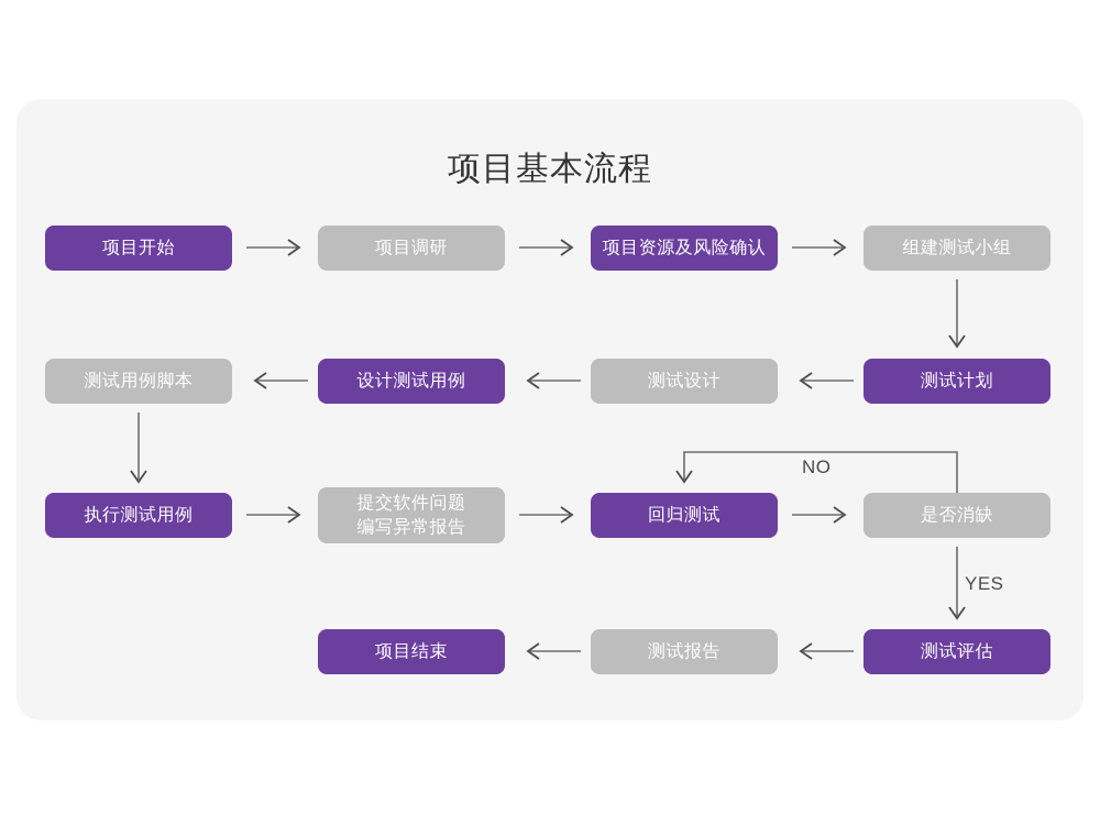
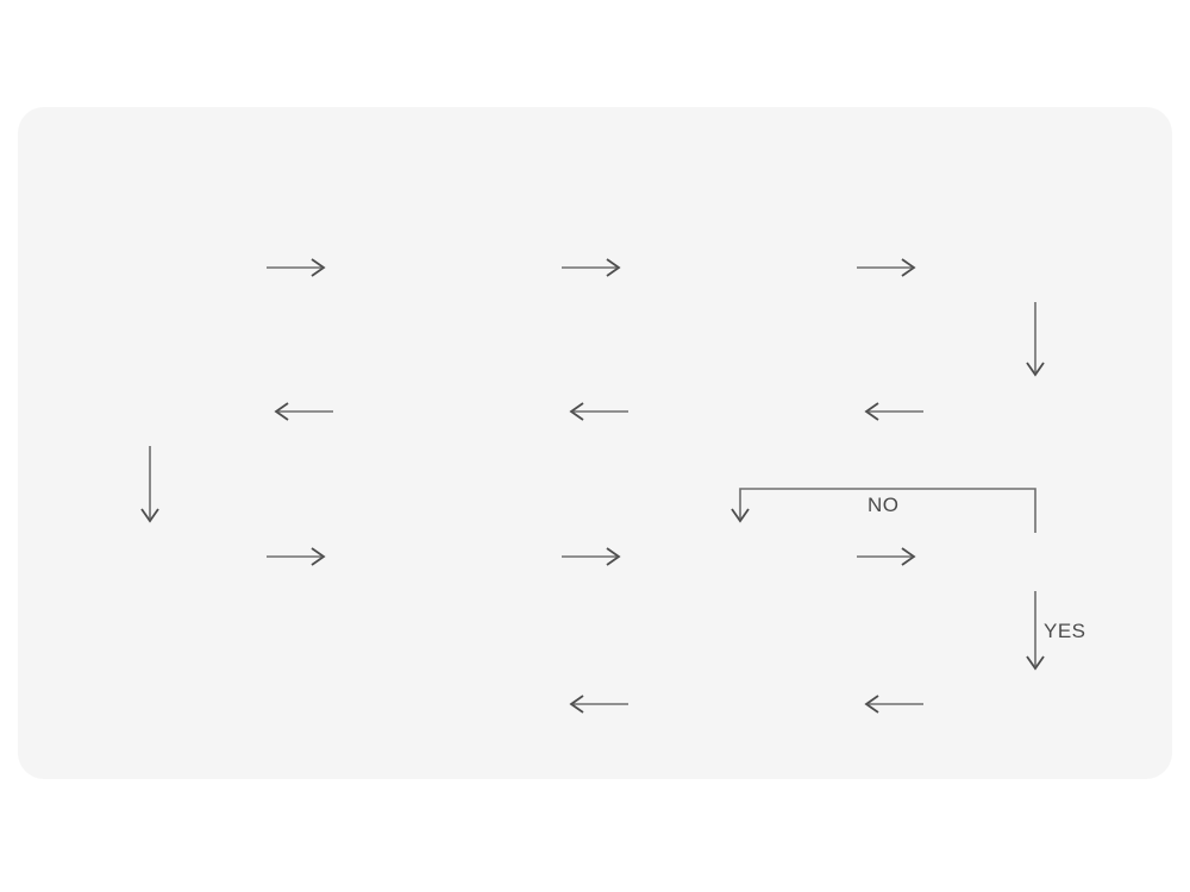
- 项目基本流程
- 项目开始
- 项目调研
- 项目资源及风险确认
- 组建测试小组
- 测试用例脚本
- 设计测试用例
- 测试设计
- 测试计划
- 执行测试用例
- 提交软件问题
- 编写异常报告
- 回归测试
- 是否消缺
- 项目结束
- 测试报告
- 测试评估
  NO
  YES
